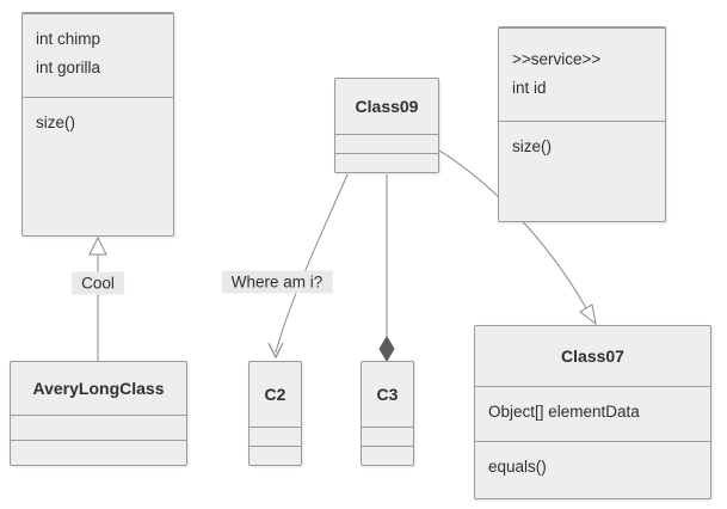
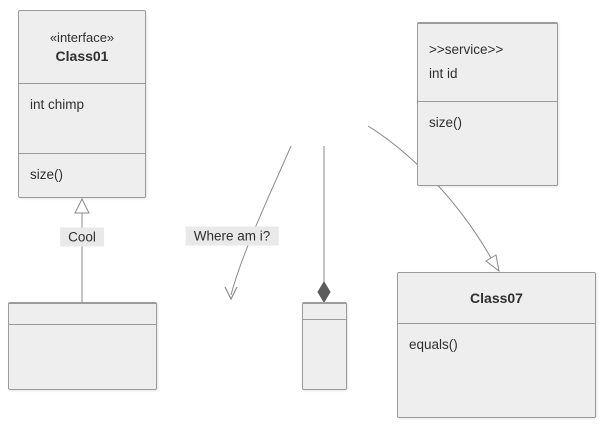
  Cool
  Where am i?
+ «interface»
+ Class01
  int chimp
- int gorilla
  size()
- Class09
  >>service>>
  int id
  size()
- AveryLongClass
- C2
- C3
  Class07
- Object[] elementData
  equals()
